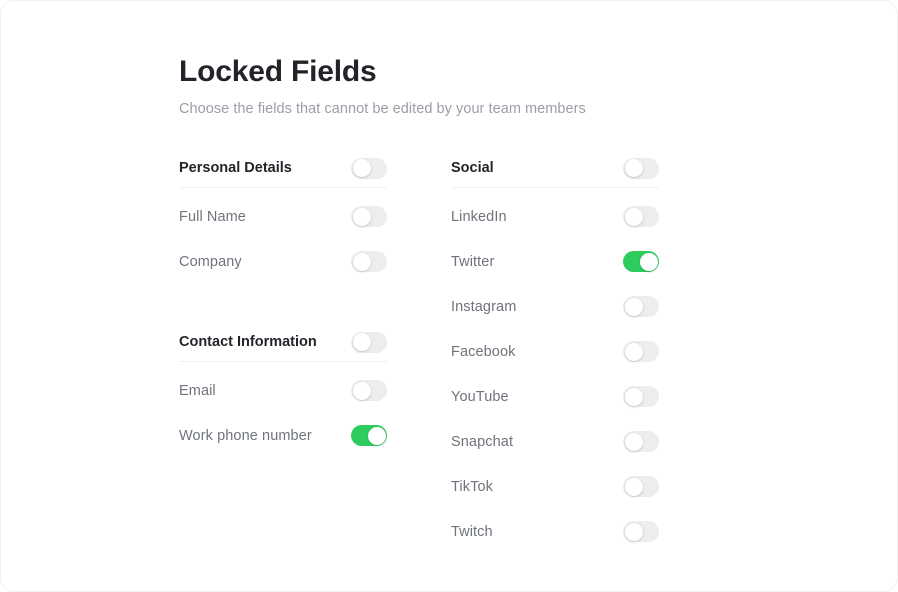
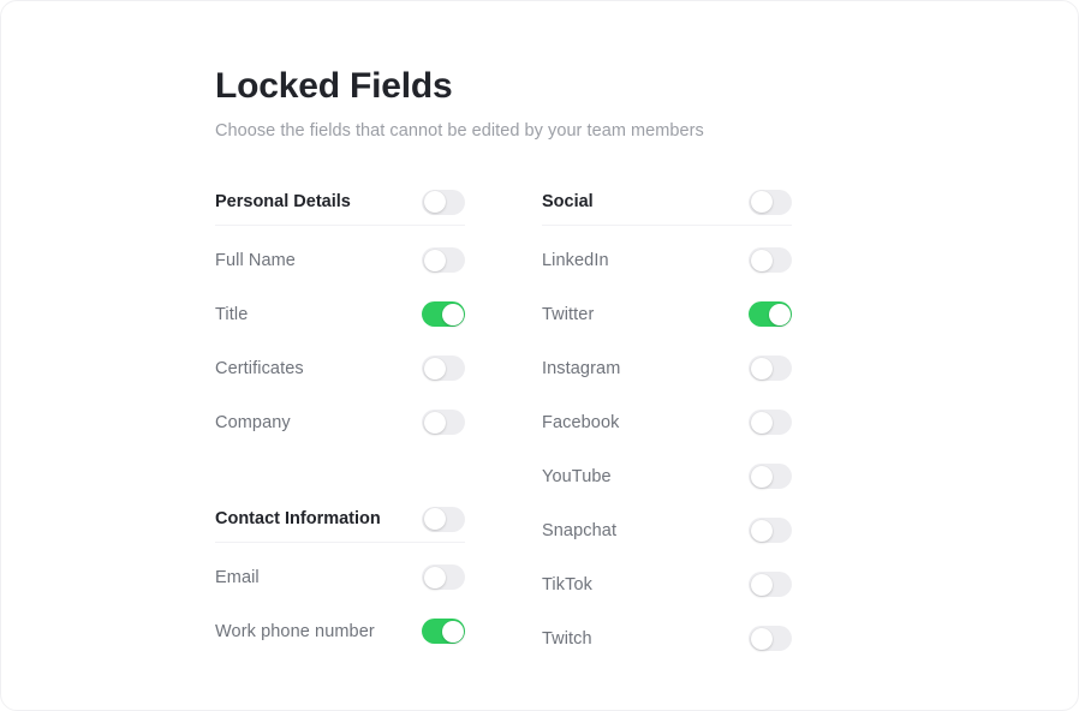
  Locked Fields
  Choose the fields that cannot be edited by your team members
  Personal Details
  Full Name
+ Title
+ Certificates
  Company
  Contact Information
  Email
  Work phone number
  Social
  LinkedIn
  Twitter
  Instagram
  Facebook
  YouTube
  Snapchat
  TikTok
  Twitch
